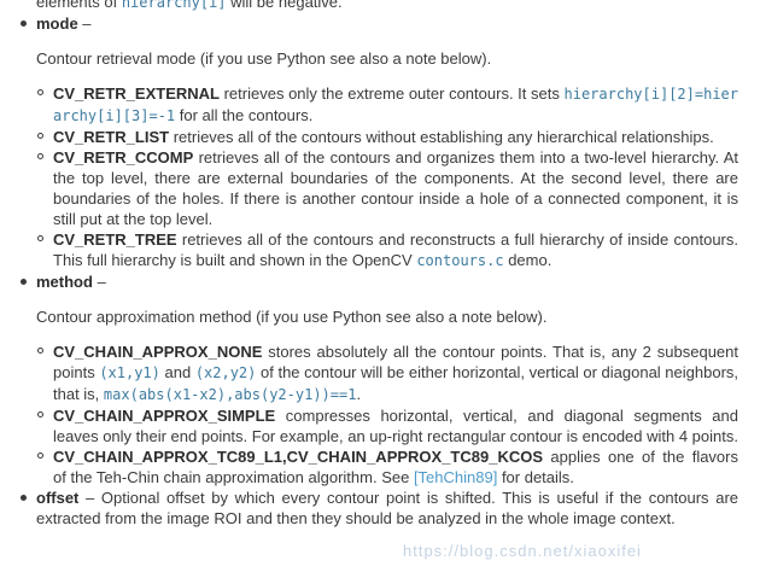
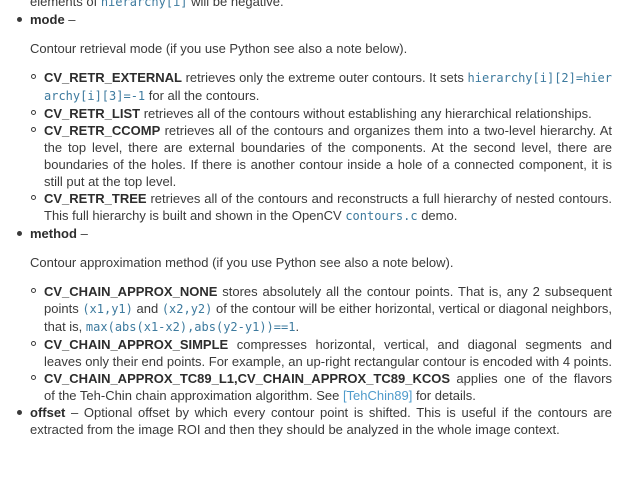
- https://blog.csdn.net/xiaoxifei
  elements of hierarchy[i] will be negative.
  mode –
  Contour retrieval mode (if you use Python see also a note below).
  CV_RETR_EXTERNAL retrieves only the extreme outer contours. It sets hierarchy[i][2]=hierarchy[i][3]=-1 for all the contours.
  CV_RETR_LIST retrieves all of the contours without establishing any hierarchical relationships.
  CV_RETR_CCOMP retrieves all of the contours and organizes them into a two-level hierarchy. At the top level, there are external boundaries of the components. At the second level, there are boundaries of the holes. If there is another contour inside a hole of a connected component, it is still put at the top level.
- CV_RETR_TREE retrieves all of the contours and reconstructs a full hierarchy of inside contours. This full hierarchy is built and shown in the OpenCV contours.c demo.
+ CV_RETR_TREE retrieves all of the contours and reconstructs a full hierarchy of nested contours. This full hierarchy is built and shown in the OpenCV contours.c demo.
  method –
  Contour approximation method (if you use Python see also a note below).
  CV_CHAIN_APPROX_NONE stores absolutely all the contour points. That is, any 2 subsequent points (x1,y1) and (x2,y2) of the contour will be either horizontal, vertical or diagonal neighbors, that is, max(abs(x1-x2),abs(y2-y1))==1.
  CV_CHAIN_APPROX_SIMPLE compresses horizontal, vertical, and diagonal segments and leaves only their end points. For example, an up-right rectangular contour is encoded with 4 points.
  CV_CHAIN_APPROX_TC89_L1,CV_CHAIN_APPROX_TC89_KCOS applies one of the flavors of the Teh-Chin chain approximation algorithm. See [TehChin89] for details.
  offset – Optional offset by which every contour point is shifted. This is useful if the contours are extracted from the image ROI and then they should be analyzed in the whole image context.
